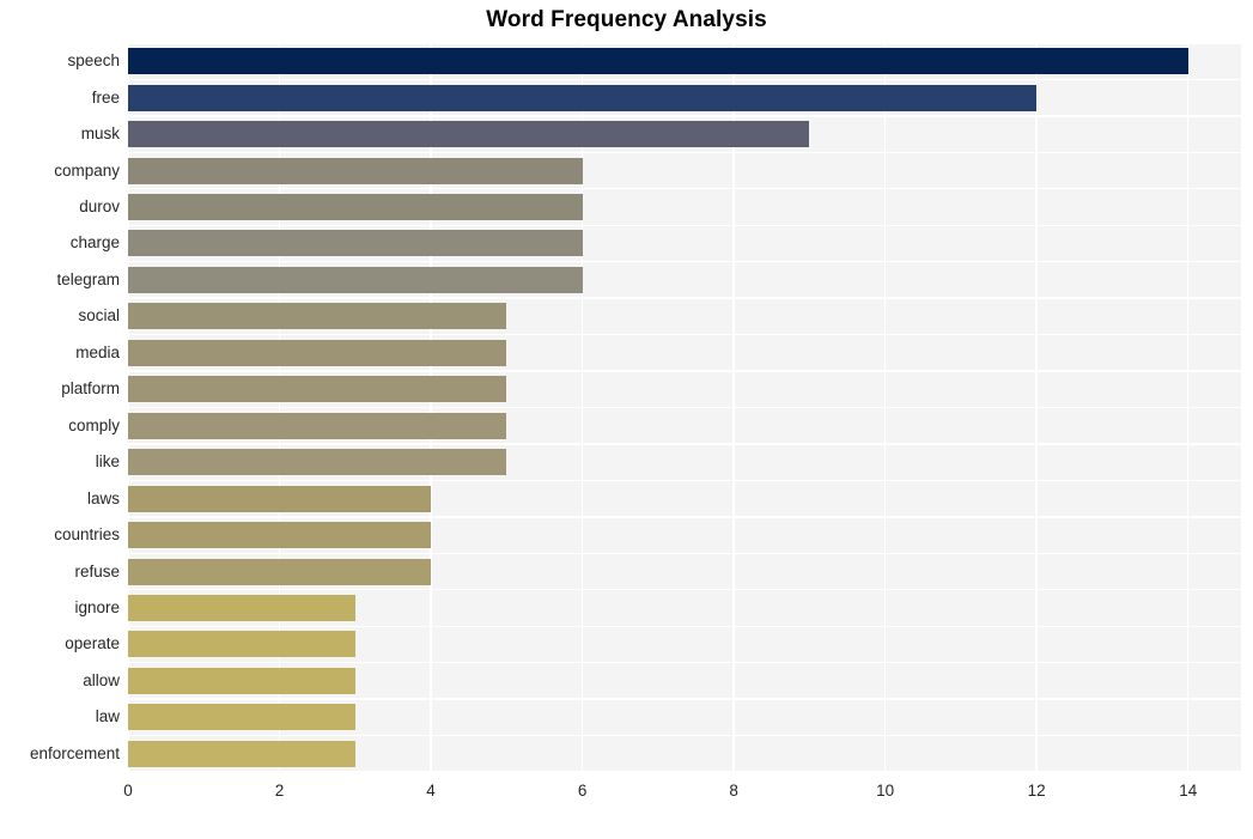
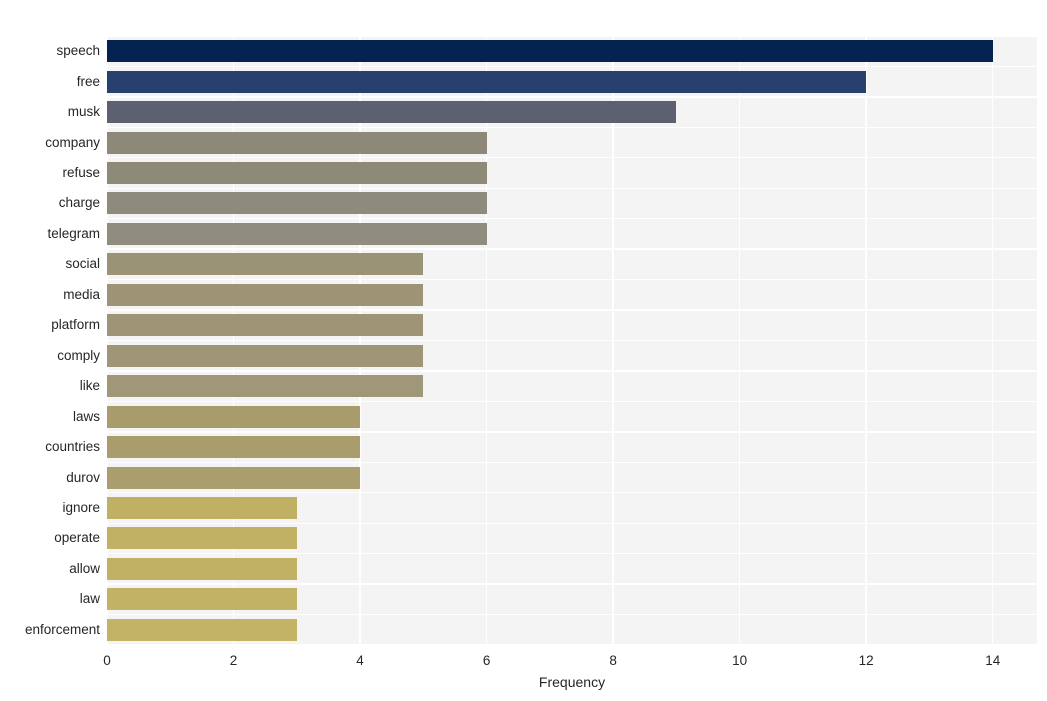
- Word Frequency Analysis
  speech
  free
  musk
  company
- durov
+ refuse
  charge
  telegram
  social
  media
  platform
  comply
  like
  laws
  countries
- refuse
+ durov
  ignore
  operate
  allow
  law
  enforcement
  0
  2
  4
  6
  8
  10
  12
  14
+ Frequency
